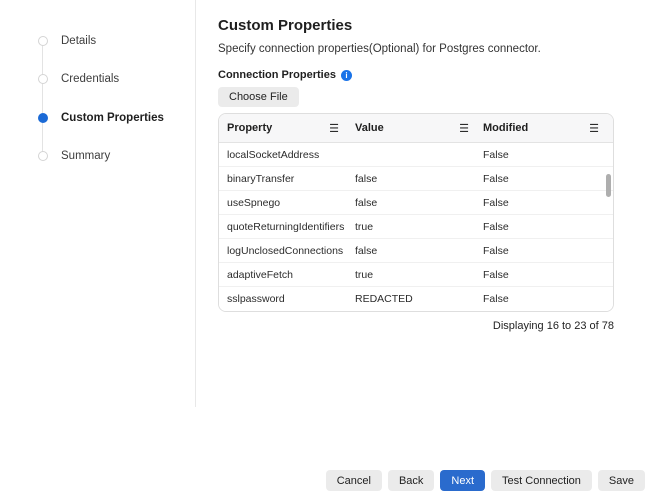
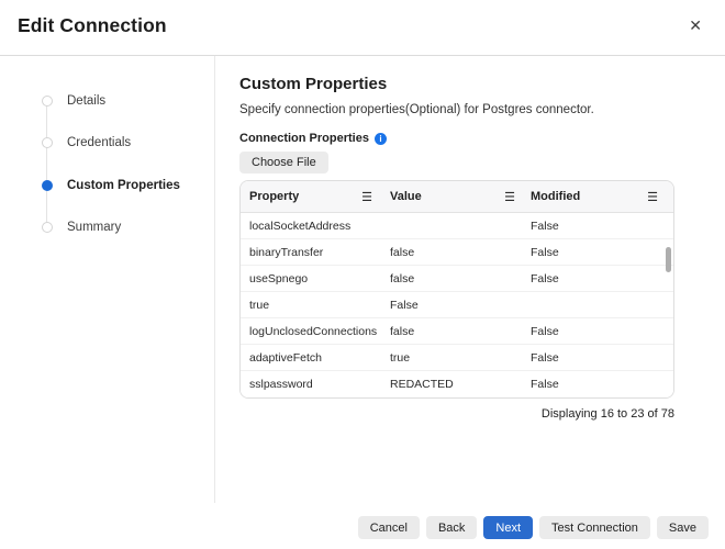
+ Edit Connection
+ ✕
  Details
  Credentials
  Custom Properties
  Summary
  Custom Properties
  Specify connection properties(Optional) for Postgres connector.
  Connection Properties
  i
  Choose File
  Property
  ☰
  Value
  ☰
  Modified
  ☰
  localSocketAddress
  False
  binaryTransfer
  false
  False
  useSpnego
  false
  False
- quoteReturningIdentifiers
  true
  False
  logUnclosedConnections
  false
  False
  adaptiveFetch
  true
  False
  sslpassword
  REDACTED
  False
  Displaying 16 to 23 of 78
  Cancel
  Back
  Next
  Test Connection
  Save
